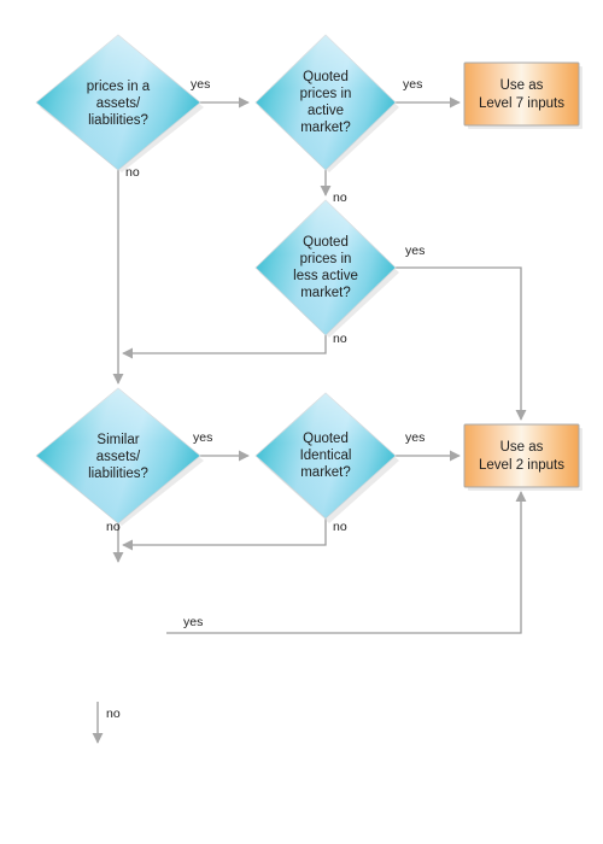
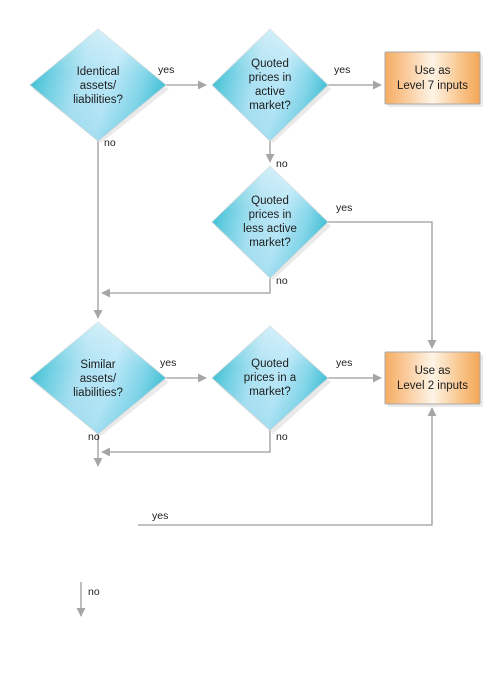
- prices in a
+ Identical
  assets/
  liabilities?
  Quoted
  prices in
  active
  market?
  Use as
  Level 7 inputs
  Quoted
  prices in
  less active
  market?
  Similar
  assets/
  liabilities?
  Quoted
- Identical
+ prices in a
  market?
  Use as
  Level 2 inputs
  yes
  no
  yes
  no
  yes
  no
  yes
  no
  yes
  no
  yes
  no
